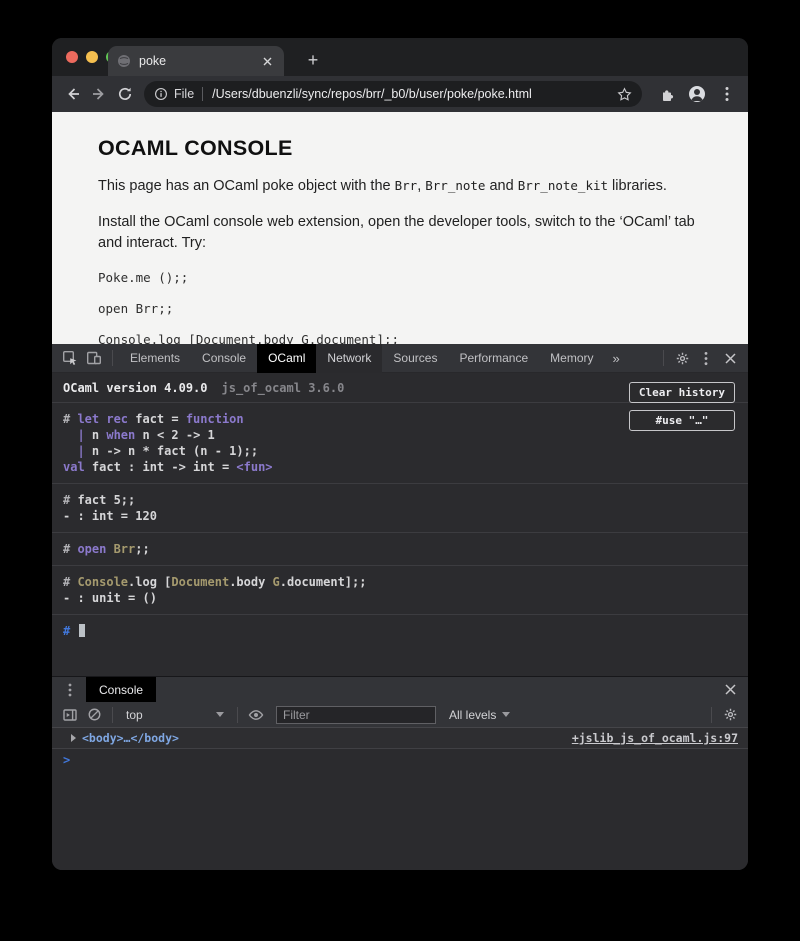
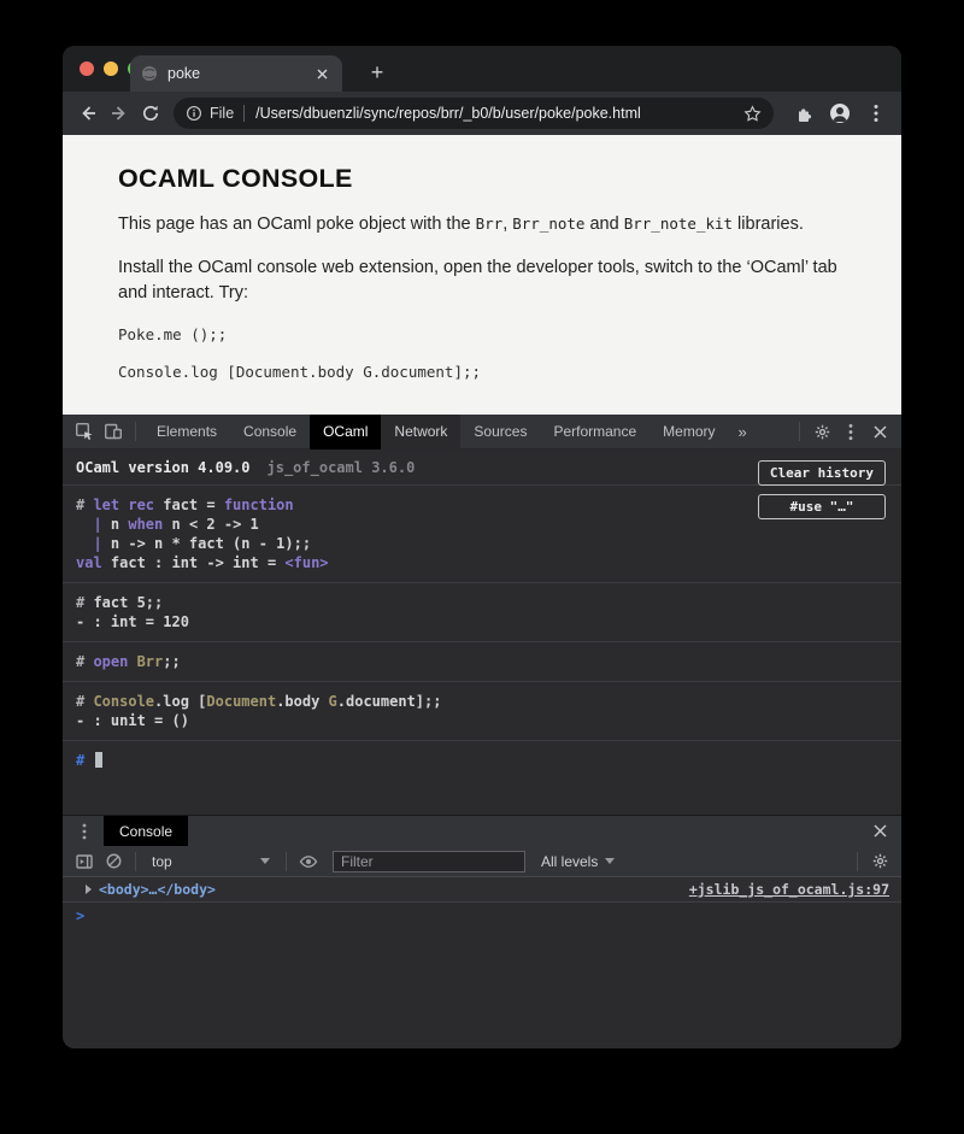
  poke
  +
  File
  /Users/dbuenzli/sync/repos/brr/_b0/b/user/poke/poke.html
  OCAML CONSOLE
  This page has an OCaml poke object with the Brr, Brr_note and Brr_note_kit libraries.
  Install the OCaml console web extension, open the developer tools, switch to the ‘OCaml’ tab and interact. Try:
  Poke.me ();;
- open Brr;;
  Console.log [Document.body G.document];;
  Elements
  Console
  OCaml
  Network
  Sources
  Performance
  Memory
  »
  Clear history
  #use "…"
  OCaml version 4.09.0
  js_of_ocaml 3.6.0
  # let rec fact = function
  | n when n < 2 -> 1
  | n -> n * fact (n - 1);;
  val fact : int -> int = <fun>
  # fact 5;;
  - : int = 120
  # open Brr;;
  # Console.log [Document.body G.document];;
  - : unit = ()
  #
  Console
  top
  Filter
  All levels
  <body>…</body>
  +jslib_js_of_ocaml.js:97
  >
